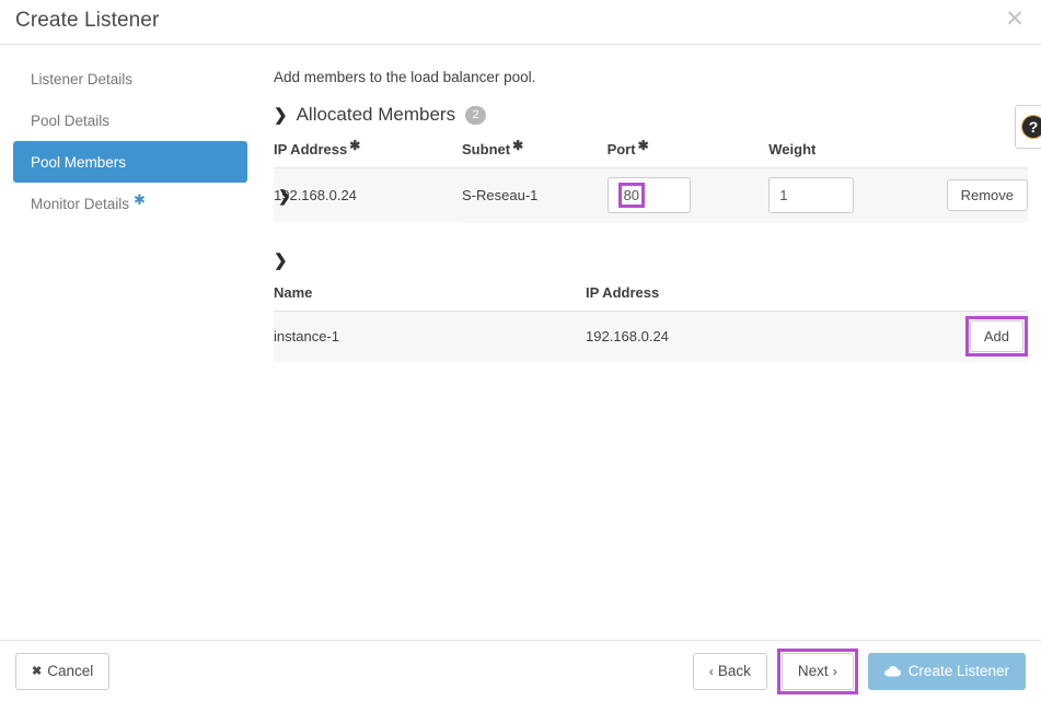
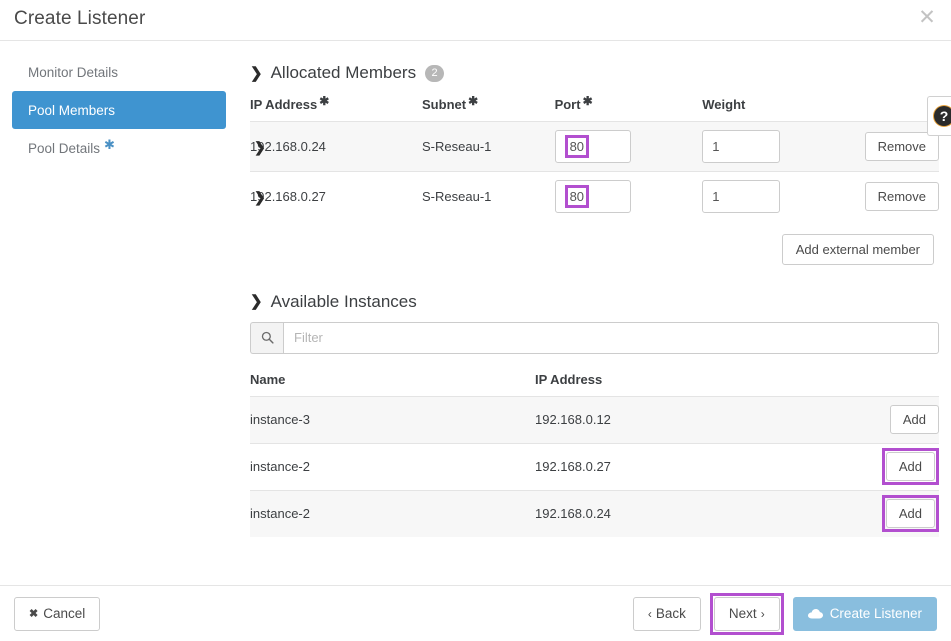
  Create Listener
  ✕
- Listener Details
- Pool Details
+ Monitor Details
  Pool Members
- Monitor Details
+ Pool Details
  ✱
  ?
- Add members to the load balancer pool.
  ❯
  Allocated Members
  2
  IP Address ✱	Subnet ✱	Port ✱	Weight
  ❯ 192.168.0.24	S-Reseau-1	80	1	Remove
+ ❯ 192.168.0.27	S-Reseau-1	80	1	Remove
+ Add external member
  ❯
+ Available Instances
+ Filter
  Name	IP Address
+ instance-3	192.168.0.12	Add
+ instance-2	192.168.0.27	Add
- instance-1	192.168.0.24	Add
+ instance-2	192.168.0.24	Add
  ✖
  Cancel
  ‹
  Back
  Next
  ›
  Create Listener
